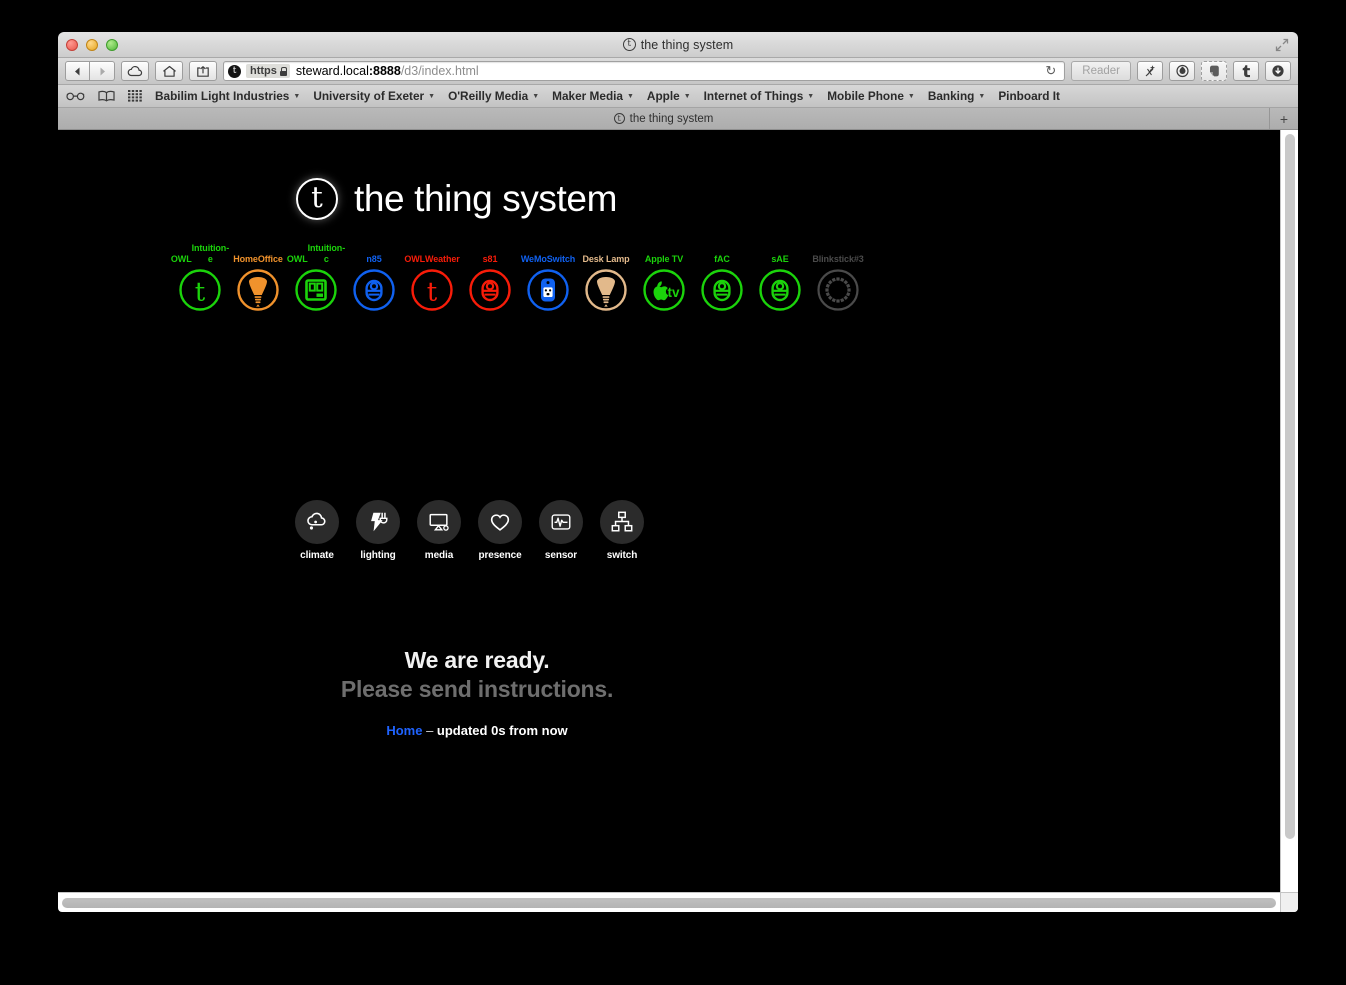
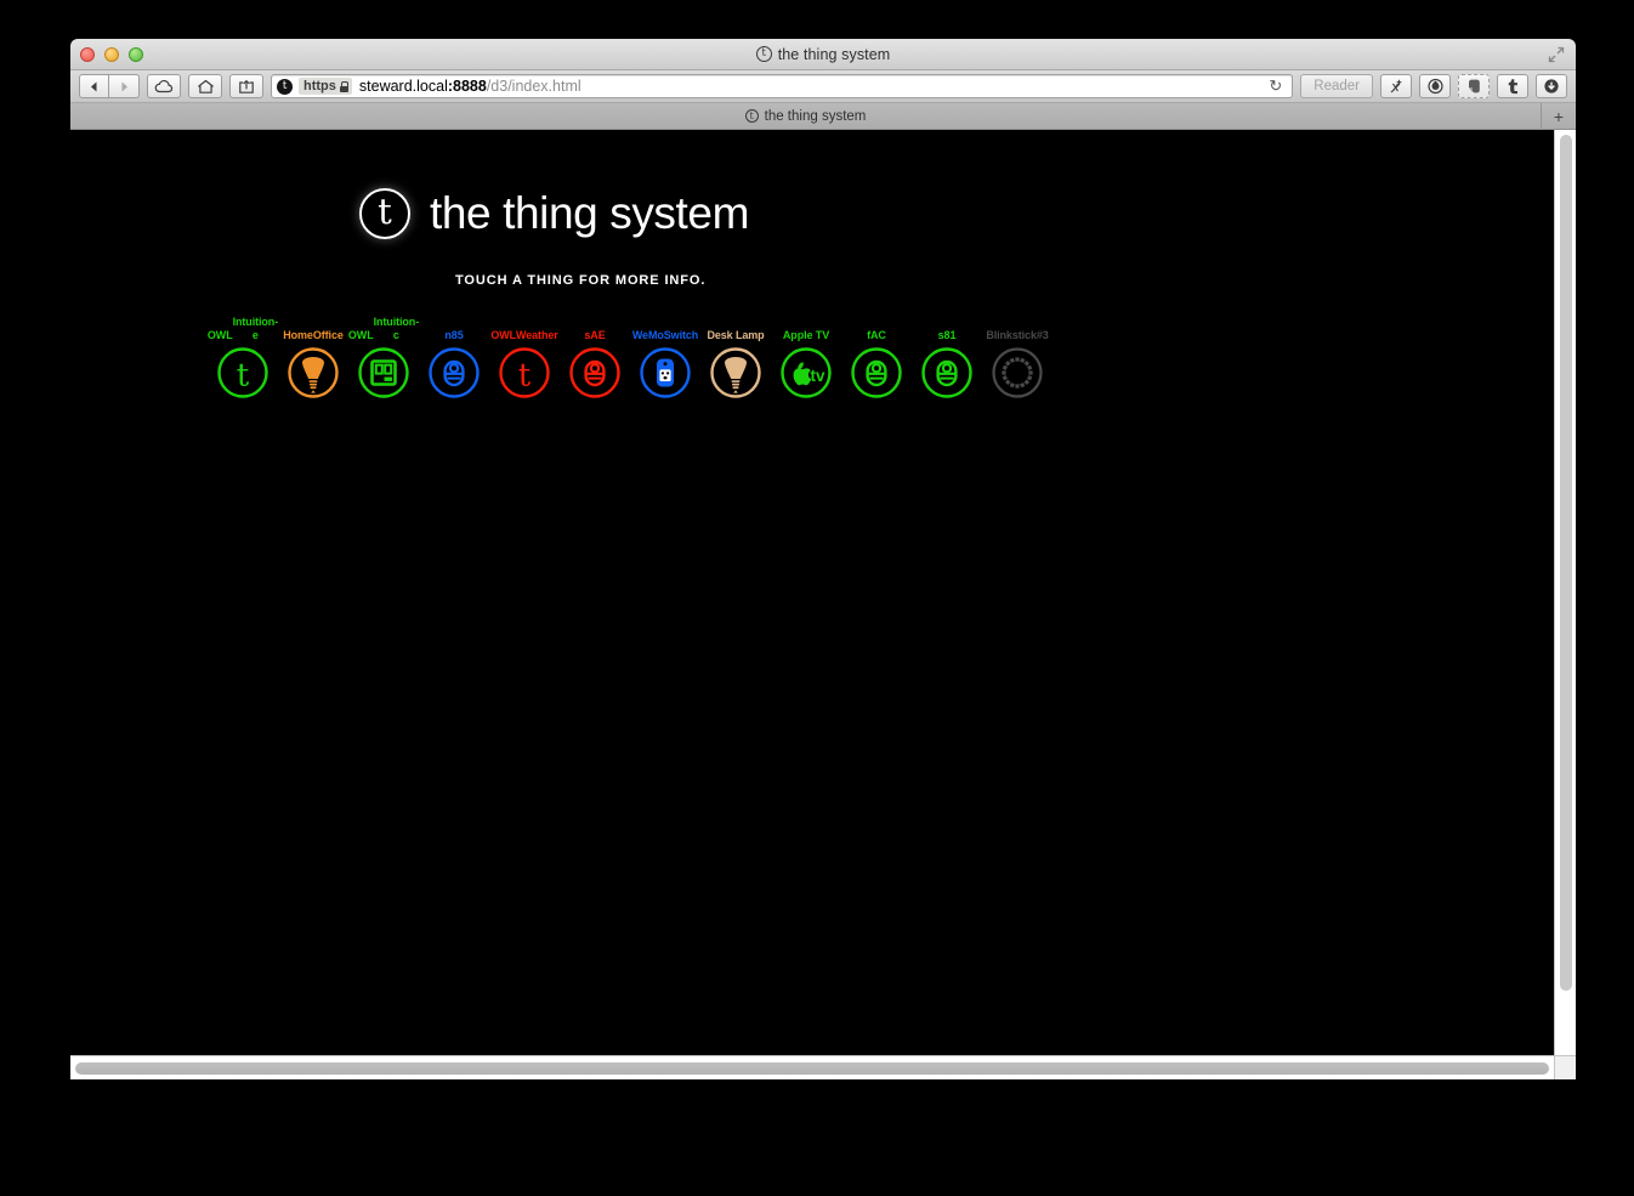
  t
  the thing system
  t
  https
  steward.local:8888/d3/index.html
  ↻
  Reader
- Babilim Light Industries
- University of Exeter
- O'Reilly Media
- Maker Media
- Apple
- Internet of Things
- Mobile Phone
- Banking
- Pinboard It
  t
  the thing system
  +
  t
  the thing system
+ TOUCH A THING FOR MORE INFO.
  OWL
  Intuition-e
  t
  Home
  Office
  OWL
  Intuition-c
  n85
  OWL
  Weather
  t
- s81
+ sAE
  WeMo
  Switch
  Desk Lamp
  Apple TV
  tv
  fAC
- sAE
+ s81
  Blinkstick
  #3
- climate
- lighting
- media
- presence
- sensor
- switch
- We are ready.
- Please send instructions.
- Home – updated 0s from now
